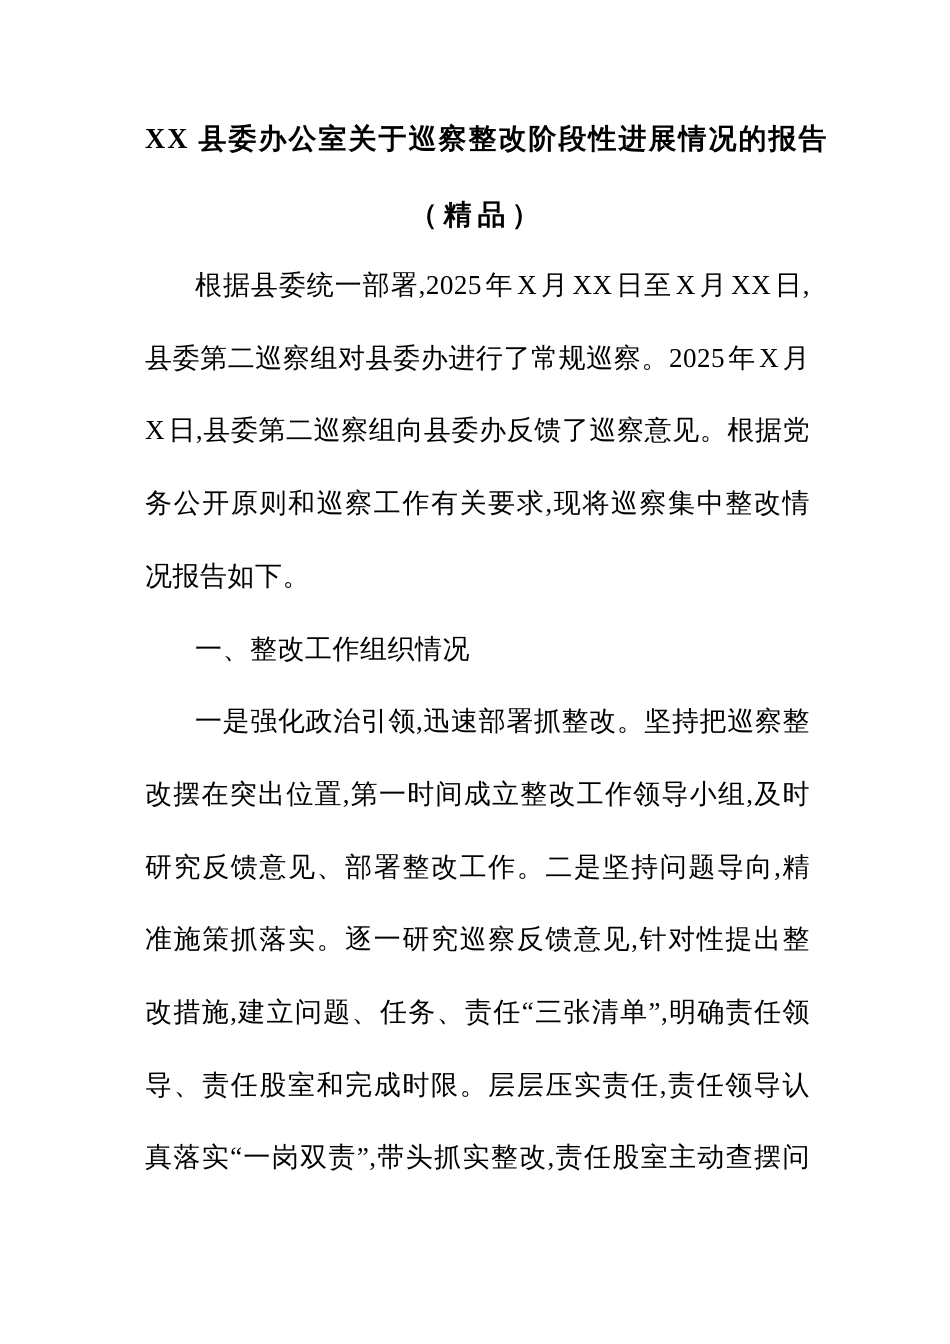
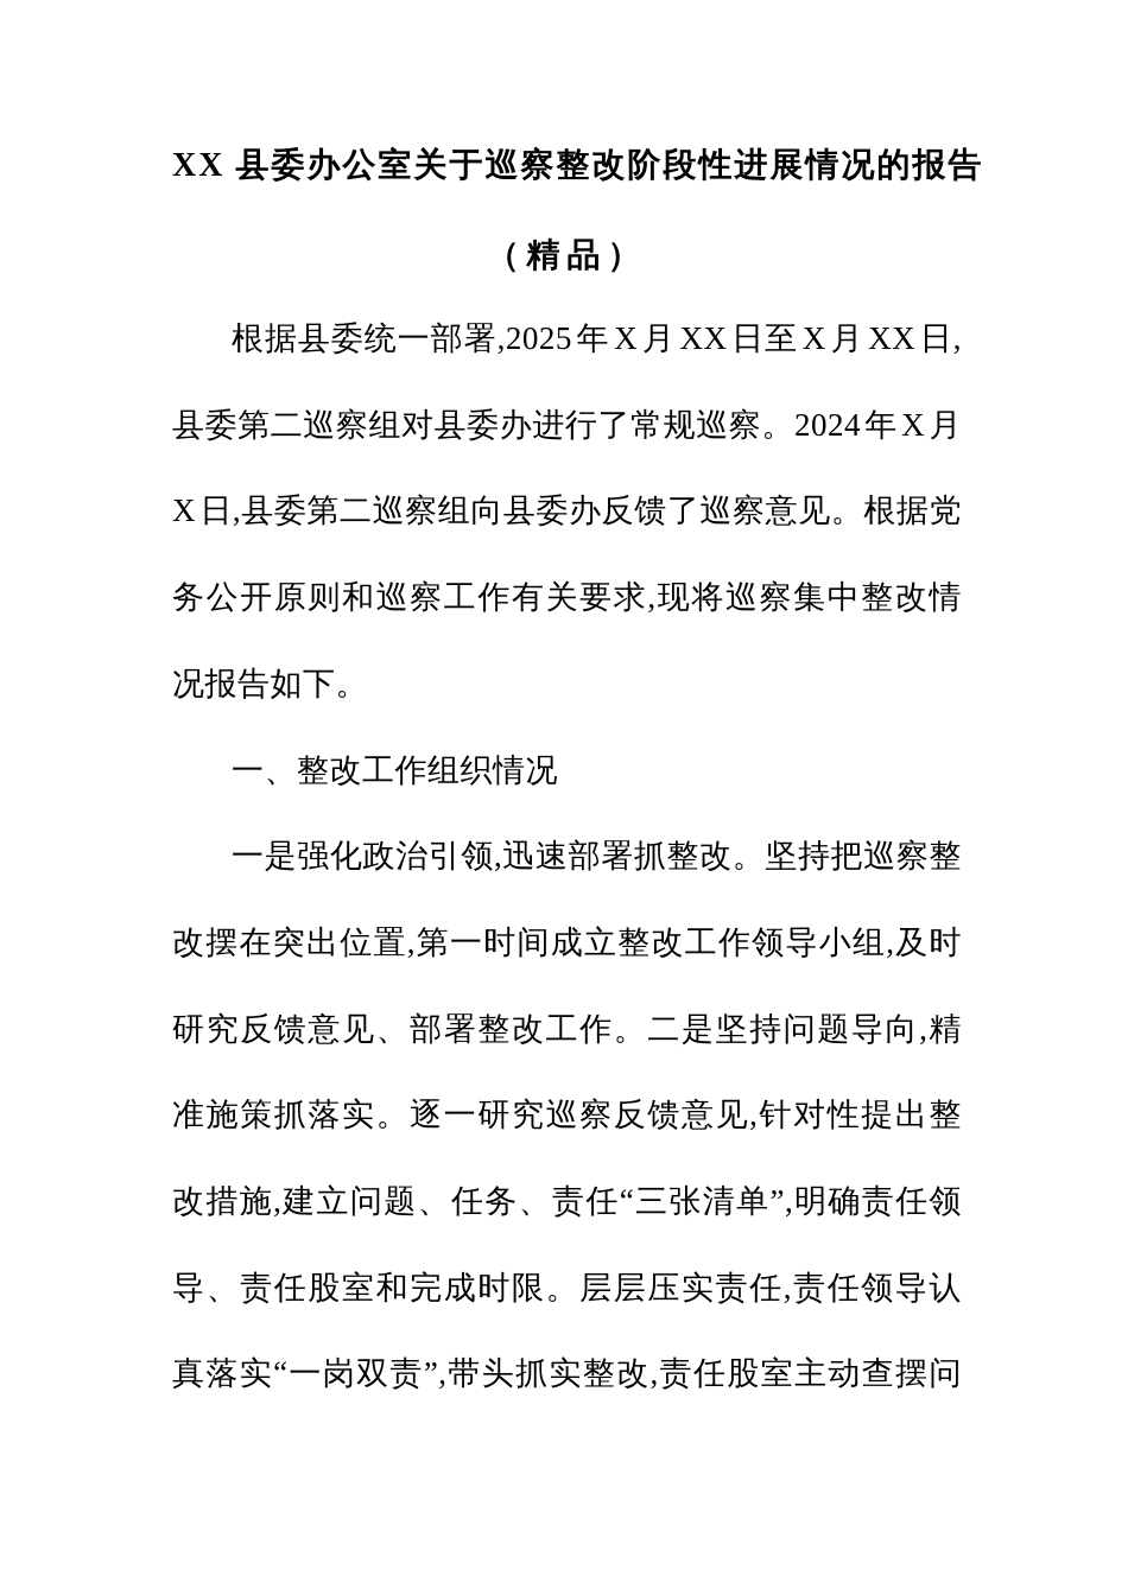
  XX 县委办公室关于巡察整改阶段性进展情况的报告
  （精品）
- 根据县委统一部署,2025 年 X 月 XX 日至 X 月 XX 日,县委第二巡察组对县委办进行了常规巡察。2025 年 X 月 X 日,县委第二巡察组向县委办反馈了巡察意见。根据党务公开原则和巡察工作有关要求,现将巡察集中整改情况报告如下。
+ 根据县委统一部署,2025 年 X 月 XX 日至 X 月 XX 日,县委第二巡察组对县委办进行了常规巡察。2024 年 X 月 X 日,县委第二巡察组向县委办反馈了巡察意见。根据党务公开原则和巡察工作有关要求,现将巡察集中整改情况报告如下。
  一、整改工作组织情况
  一是强化政治引领,迅速部署抓整改。坚持把巡察整改摆在突出位置,第一时间成立整改工作领导小组,及时研究反馈意见、部署整改工作。二是坚持问题导向,精准施策抓落实。逐一研究巡察反馈意见,针对性提出整改措施,建立问题、任务、责任“三张清单”,明确责任领导、责任股室和完成时限。层层压实责任,责任领导认真落实“一岗双责”,带头抓实整改,责任股室主动查摆问
